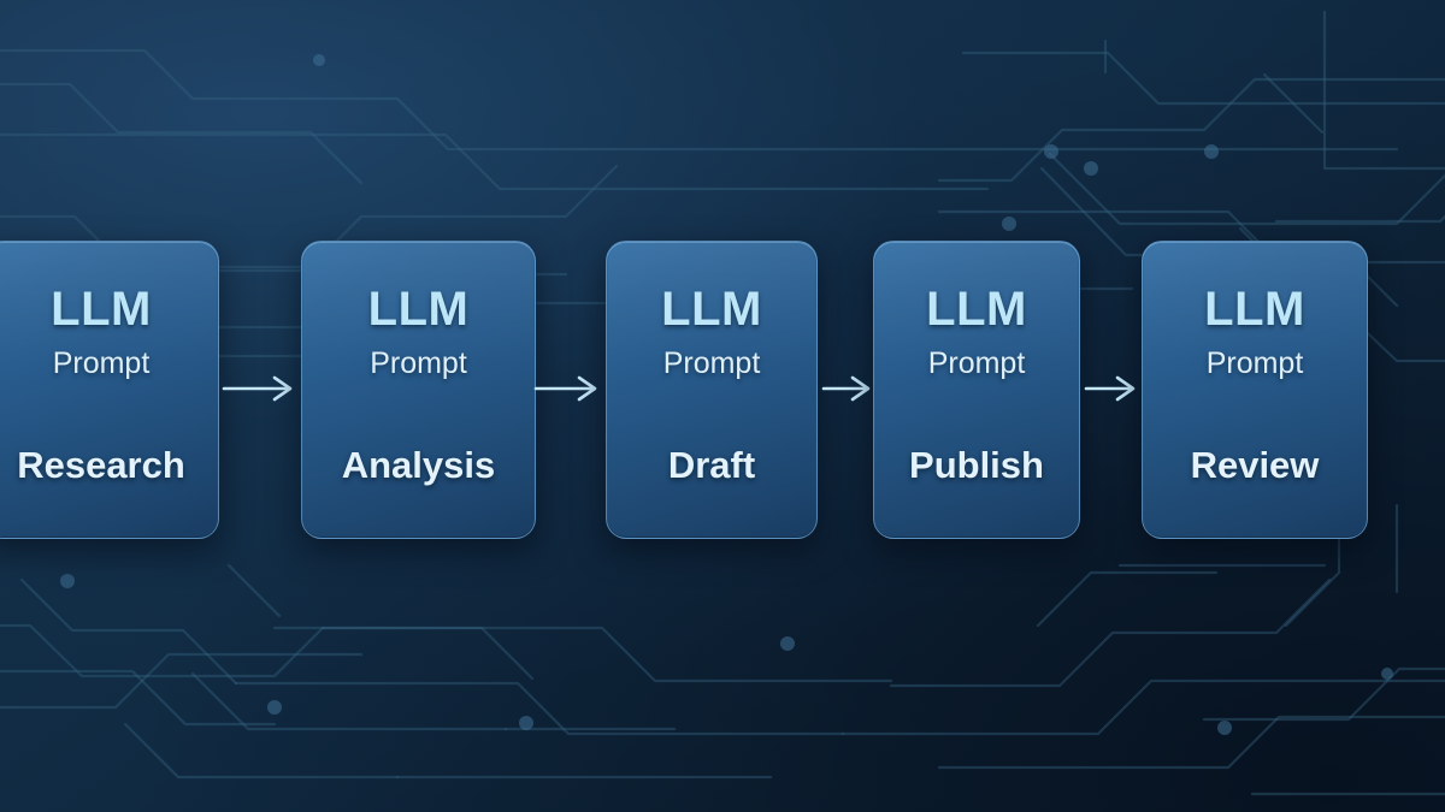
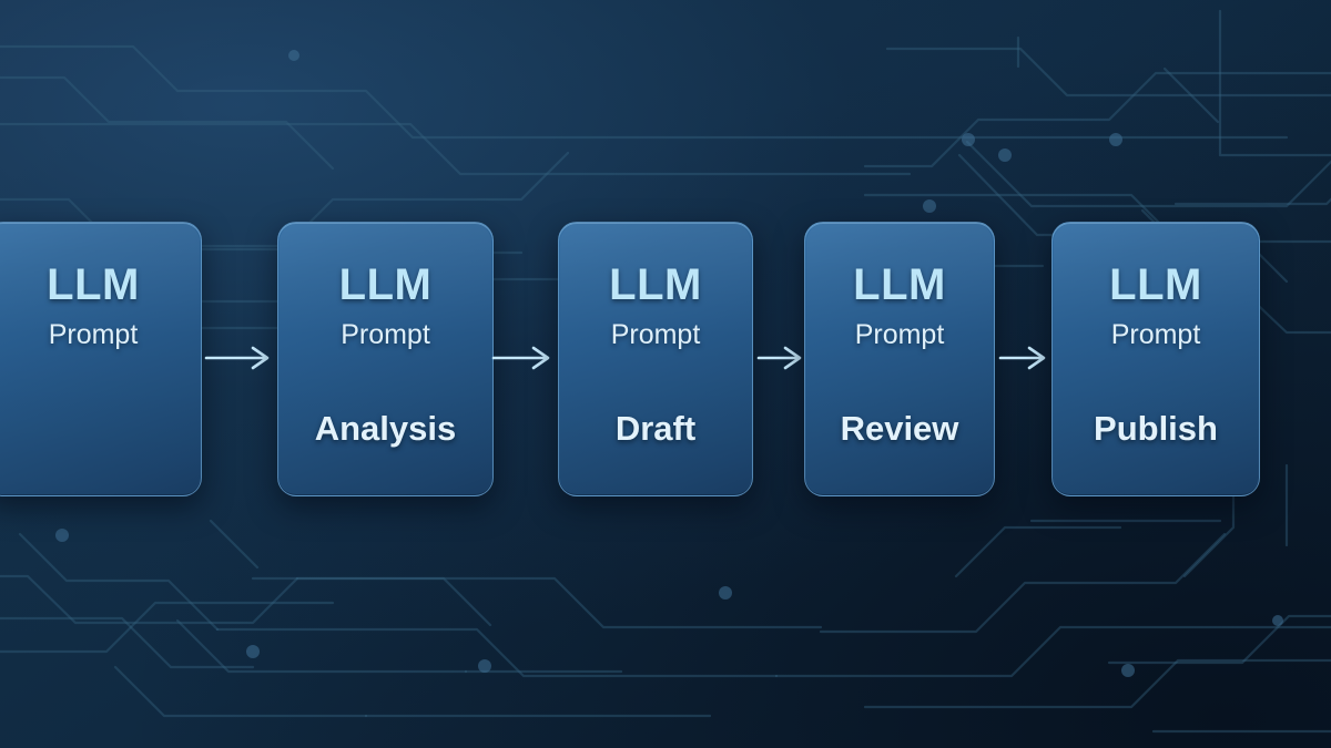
  LLM
  Prompt
- Research
  LLM
  Prompt
  Analysis
  LLM
  Prompt
  Draft
  LLM
  Prompt
- Publish
+ Review
  LLM
  Prompt
- Review
+ Publish
